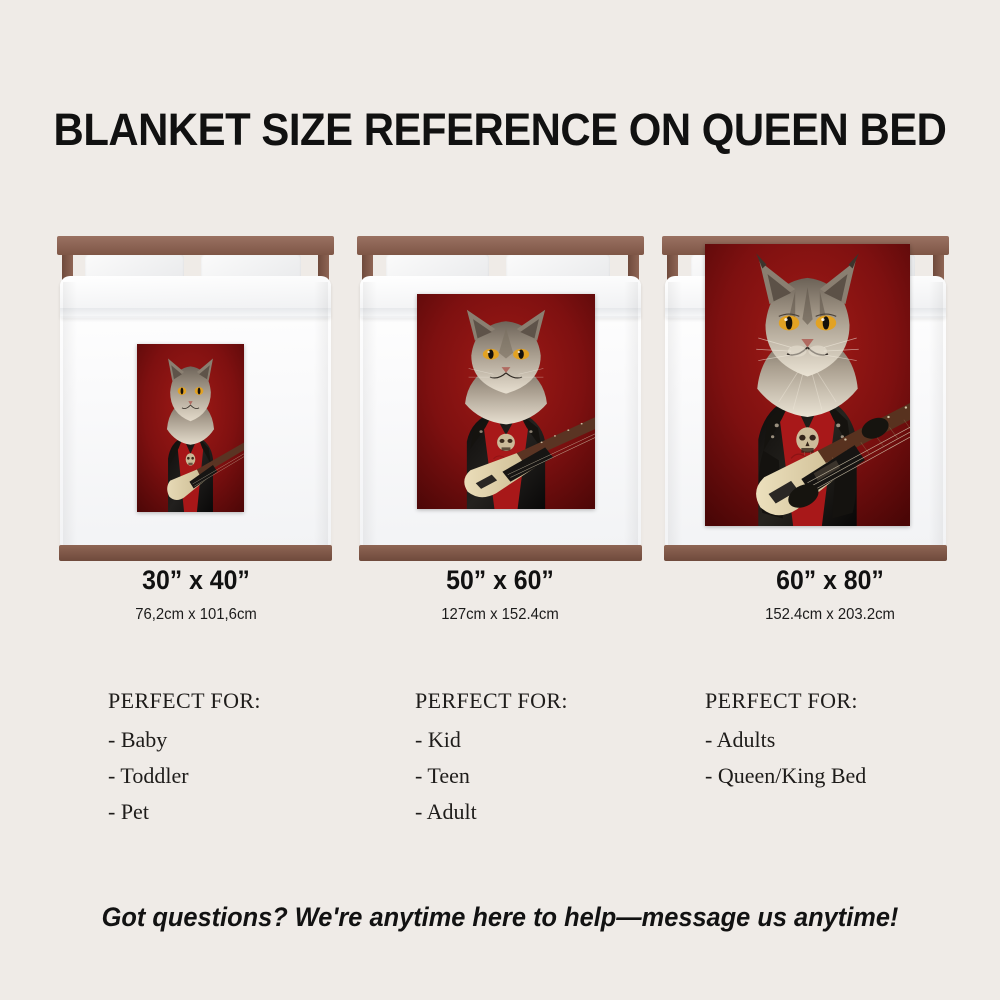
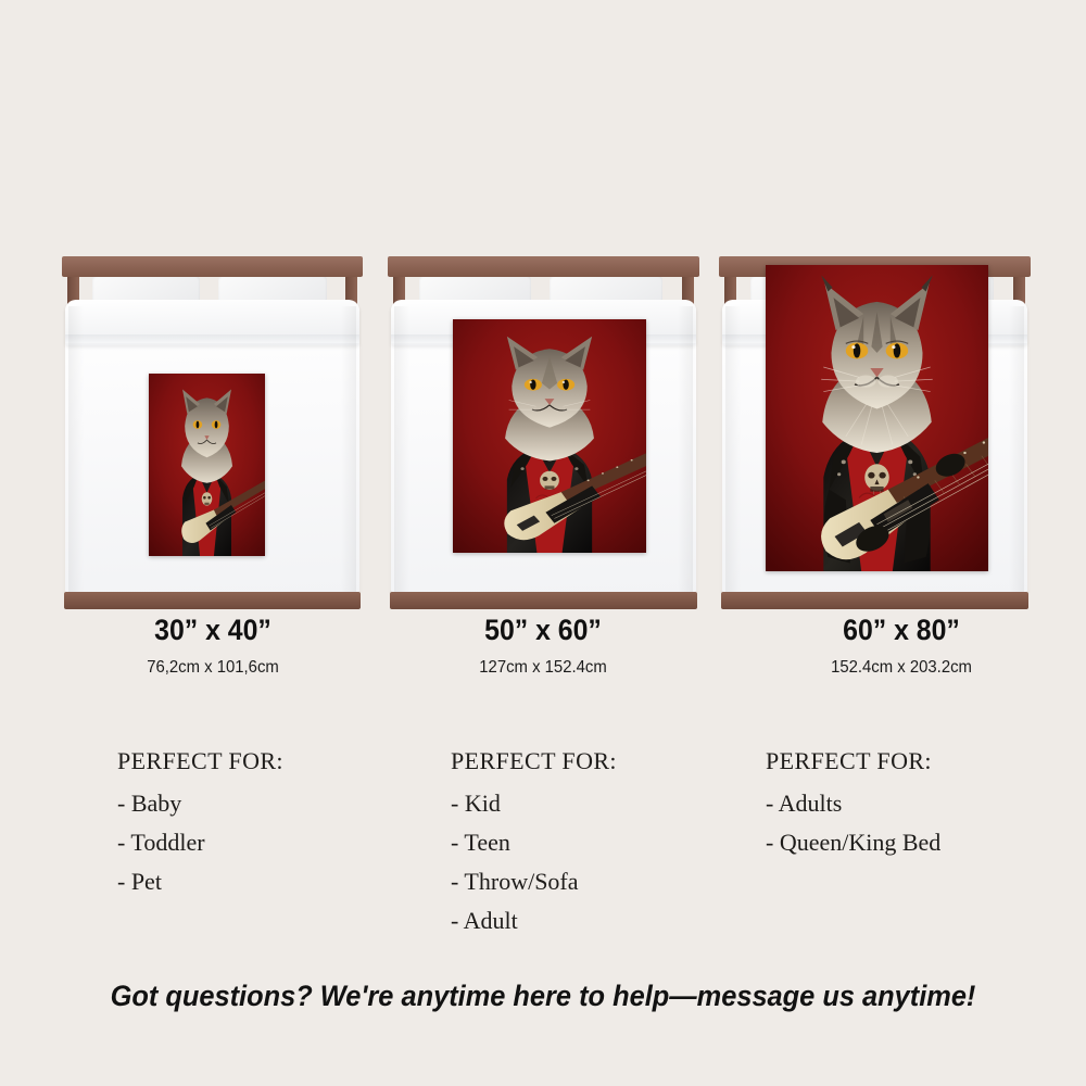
- BLANKET SIZE REFERENCE ON QUEEN BED
  30” x 40”
  76,2cm x 101,6cm
  50” x 60”
  127cm x 152.4cm
  60” x 80”
  152.4cm x 203.2cm
  PERFECT FOR:
  - Baby
  - Toddler
  - Pet
  PERFECT FOR:
  - Kid
  - Teen
+ - Throw/Sofa
  - Adult
  PERFECT FOR:
  - Adults
  - Queen/King Bed
  Got questions? We're anytime here to help—message us anytime!
